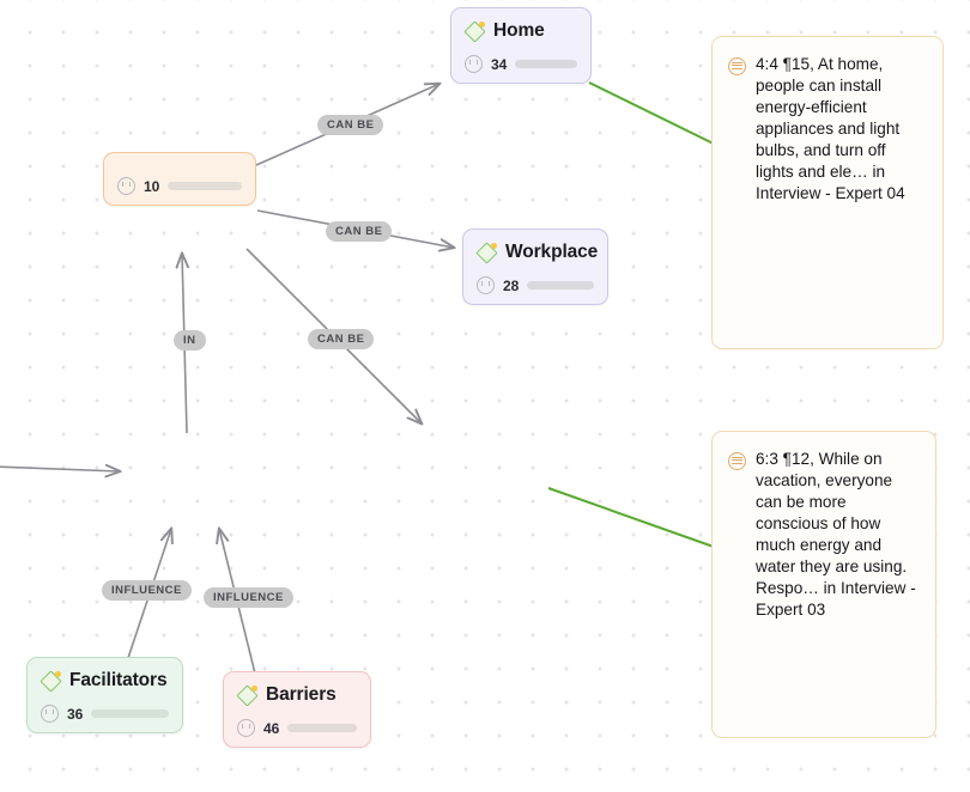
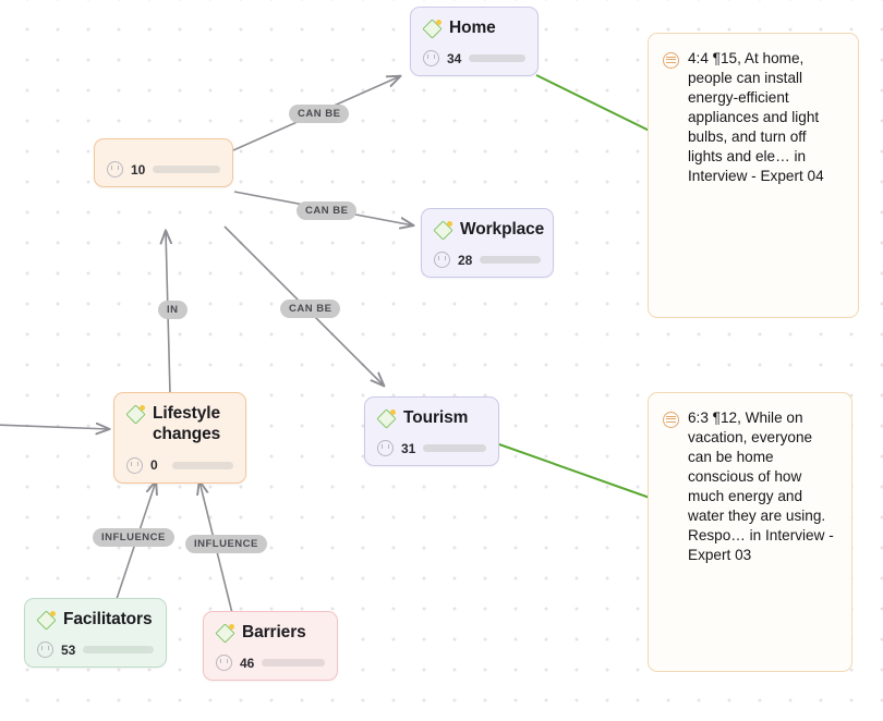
  CAN BE
  CAN BE
  CAN BE
  IN
  INFLUENCE
  INFLUENCE
  Home
  34
  10
  Workplace
  28
+ Tourism
+ 31
+ Lifestyle changes
+ 0
  Facilitators
- 36
+ 53
  Barriers
  46
  4:4 ¶15, At home, people can install energy-efficient appliances and light bulbs, and turn off lights and ele… in Interview - Expert 04
- 6:3 ¶12, While on vacation, everyone can be more conscious of how much energy and water they are using. Respo… in Interview - Expert 03
+ 6:3 ¶12, While on vacation, everyone can be home conscious of how much energy and water they are using. Respo… in Interview - Expert 03
